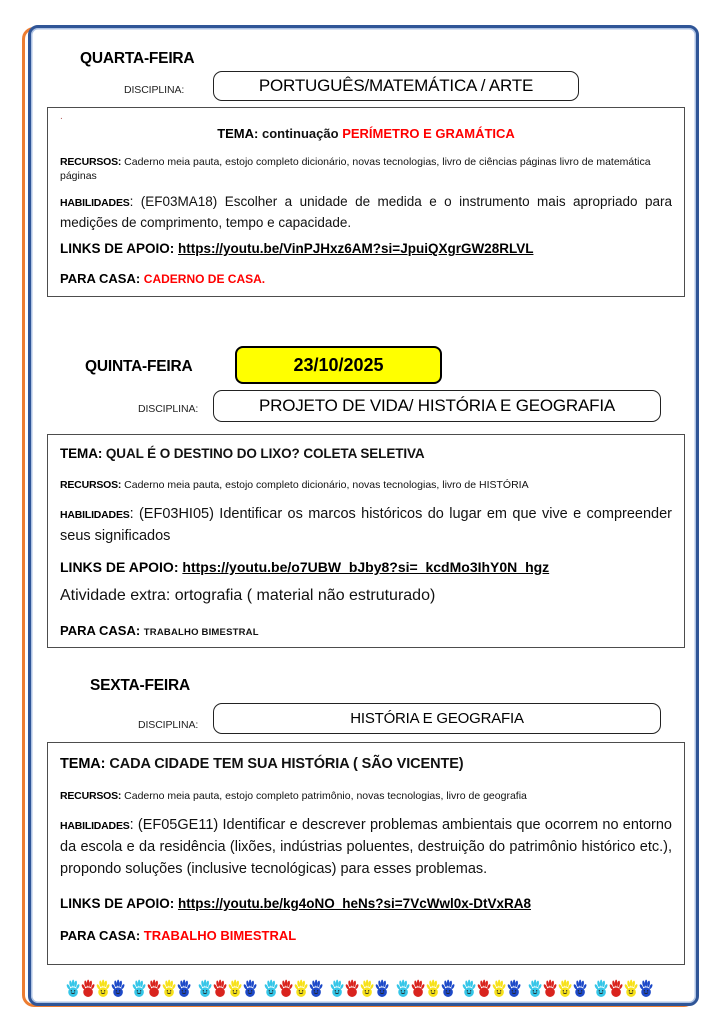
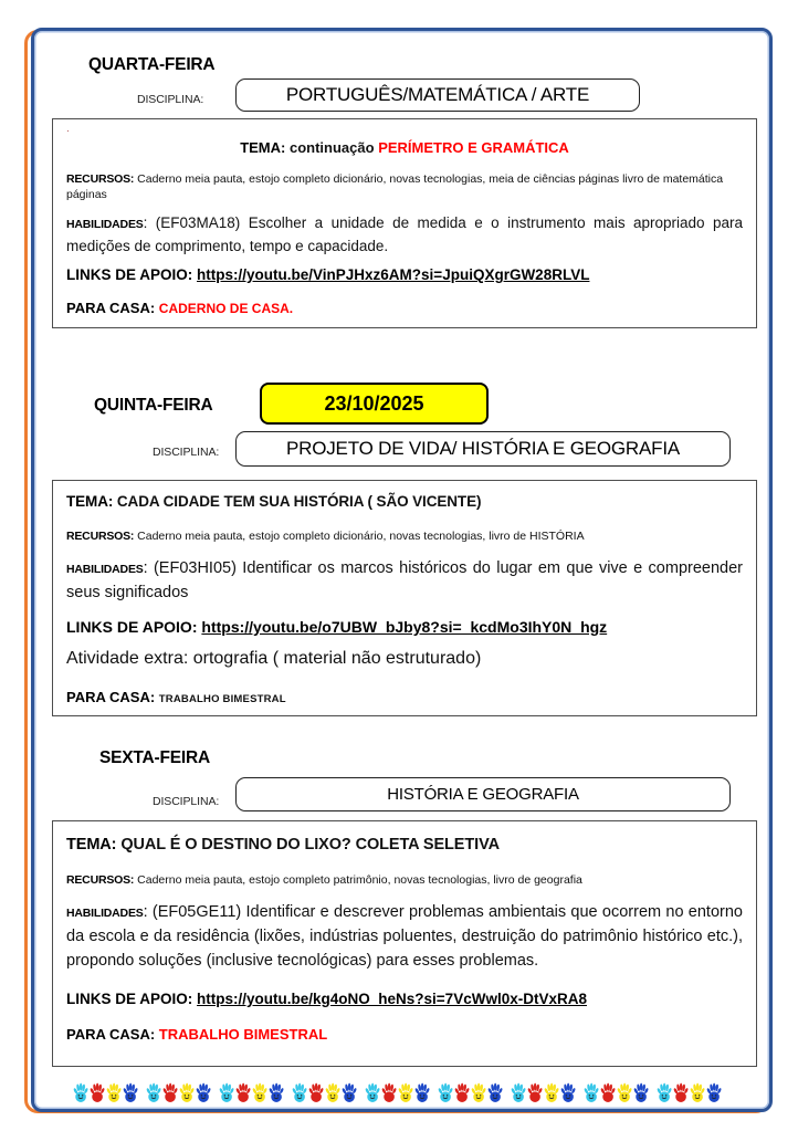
  QUARTA-FEIRA
  DISCIPLINA:
  PORTUGUÊS/MATEMÁTICA / ARTE
  .
  TEMA: continuação PERÍMETRO E GRAMÁTICA
- RECURSOS: Caderno meia pauta, estojo completo dicionário, novas tecnologias, livro de ciências páginas livro de matemática páginas
+ RECURSOS: Caderno meia pauta, estojo completo dicionário, novas tecnologias, meia de ciências páginas livro de matemática páginas
  HABILIDADES: (EF03MA18) Escolher a unidade de medida e o instrumento mais apropriado para medições de comprimento, tempo e capacidade.
  LINKS DE APOIO: https://youtu.be/VinPJHxz6AM?si=JpuiQXgrGW28RLVL
  PARA CASA: CADERNO DE CASA.
  QUINTA-FEIRA
  23/10/2025
  DISCIPLINA:
  PROJETO DE VIDA/ HISTÓRIA E GEOGRAFIA
- TEMA: QUAL É O DESTINO DO LIXO? COLETA SELETIVA
+ TEMA: CADA CIDADE TEM SUA HISTÓRIA ( SÃO VICENTE)
  RECURSOS: Caderno meia pauta, estojo completo dicionário, novas tecnologias, livro de HISTÓRIA
  HABILIDADES: (EF03HI05) Identificar os marcos históricos do lugar em que vive e compreender seus significados
  LINKS DE APOIO: https://youtu.be/o7UBW_bJby8?si=_kcdMo3IhY0N_hgz
  Atividade extra: ortografia ( material não estruturado)
  PARA CASA: TRABALHO BIMESTRAL
  SEXTA-FEIRA
  DISCIPLINA:
  HISTÓRIA E GEOGRAFIA
- TEMA: CADA CIDADE TEM SUA HISTÓRIA ( SÃO VICENTE)
+ TEMA: QUAL É O DESTINO DO LIXO? COLETA SELETIVA
  RECURSOS: Caderno meia pauta, estojo completo patrimônio, novas tecnologias, livro de geografia
  HABILIDADES: (EF05GE11) Identificar e descrever problemas ambientais que ocorrem no entorno da escola e da residência (lixões, indústrias poluentes, destruição do patrimônio histórico etc.), propondo soluções (inclusive tecnológicas) para esses problemas.
  LINKS DE APOIO: https://youtu.be/kg4oNO_heNs?si=7VcWwl0x-DtVxRA8
  PARA CASA: TRABALHO BIMESTRAL
